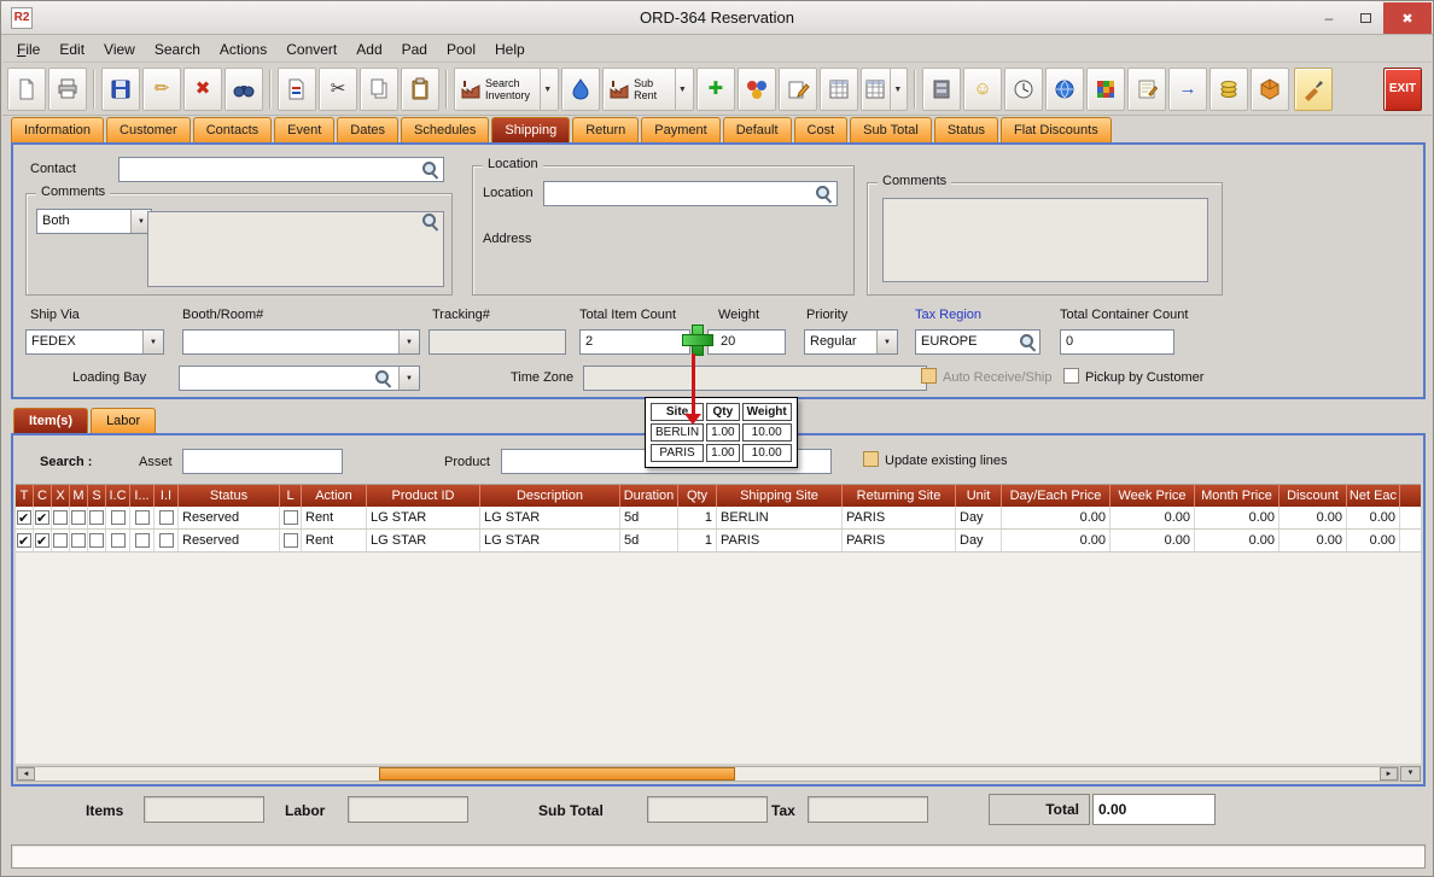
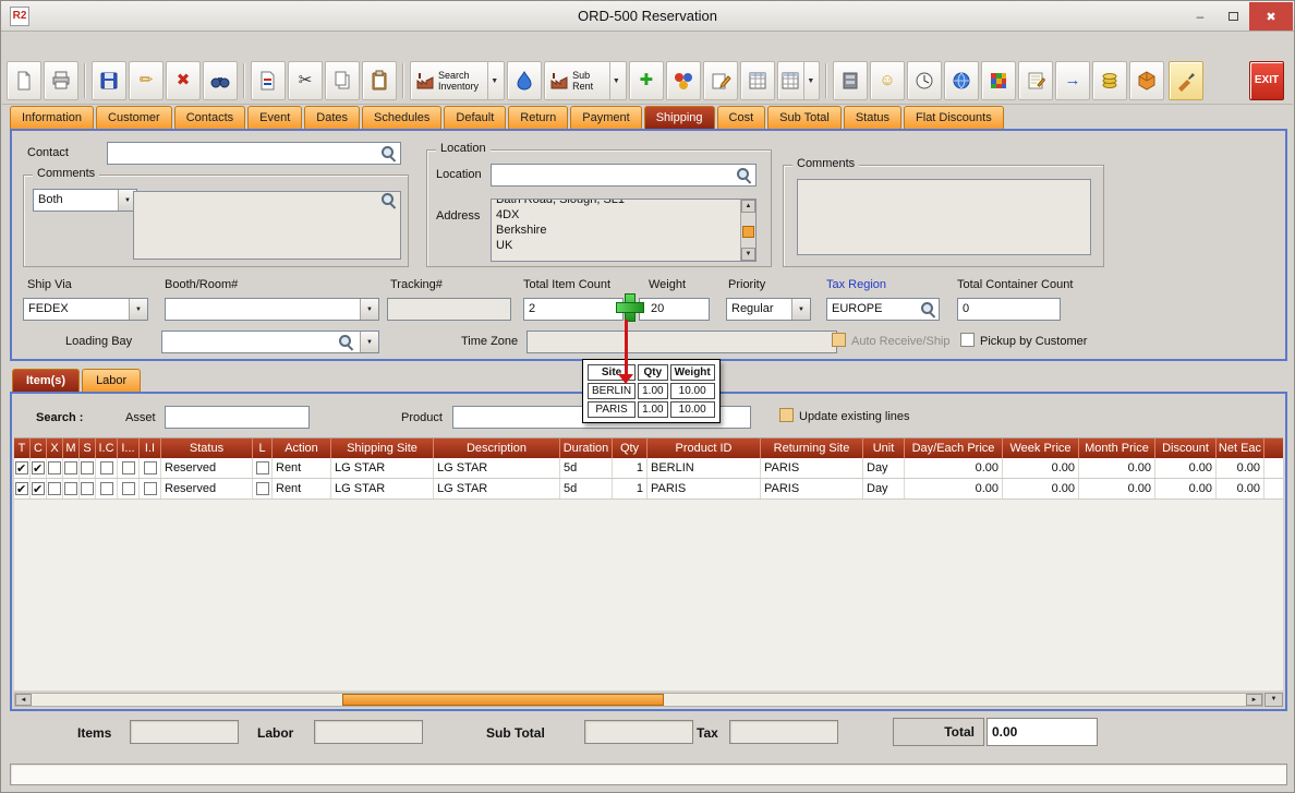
  R2
- ORD-364 Reservation
+ ORD-500 Reservation
  –
  ✖
- File
- Edit
- View
- Search
- Actions
- Convert
- Add
- Pad
- Pool
- Help
  ✏
  ✖
  ✂
  Search Inventory
  Sub Rent
  ✚
  ☺
  →
  EXIT
  Information
  Customer
  Contacts
  Event
  Dates
  Schedules
- Shipping
+ Default
  Return
  Payment
- Default
+ Shipping
  Cost
  Sub Total
  Status
  Flat Discounts
  Contact
  Comments
  Both
  Location
  Location
  Address
+ Bath Road, Slough, SL1
+ 4DX
+ Berkshire
+ UK
  Comments
  Ship Via
  FEDEX
  Booth/Room#
  Tracking#
  Total Item Count
  2
  Weight
  20
  Priority
  Regular
  Tax Region
  EUROPE
  Total Container Count
  0
  Loading Bay
  Time Zone
  Auto Receive/Ship
  Pickup by Customer
  Site	Qty	Weight
  BERLIN	1.00	10.00
  PARIS	1.00	10.00
  Item(s)
  Labor
  Search :
  Asset
  Product
  Update existing lines
  T
  C
  X
  M
  S
  I.C
  I...
  I.I
  Status
  L
  Action
- Product ID
+ Shipping Site
  Description
  Duration
  Qty
- Shipping Site
+ Product ID
  Returning Site
  Unit
  Day/Each Price
  Week Price
  Month Price
  Discount
  Net Eac
  Reserved
  Rent
  LG STAR
  LG STAR
  5d
  1
  BERLIN
  PARIS
  Day
  0.00
  0.00
  0.00
  0.00
  0.00
  Reserved
  Rent
  LG STAR
  LG STAR
  5d
  1
  PARIS
  PARIS
  Day
  0.00
  0.00
  0.00
  0.00
  0.00
  Items
  Labor
  Sub Total
  Tax
  Total
  0.00
